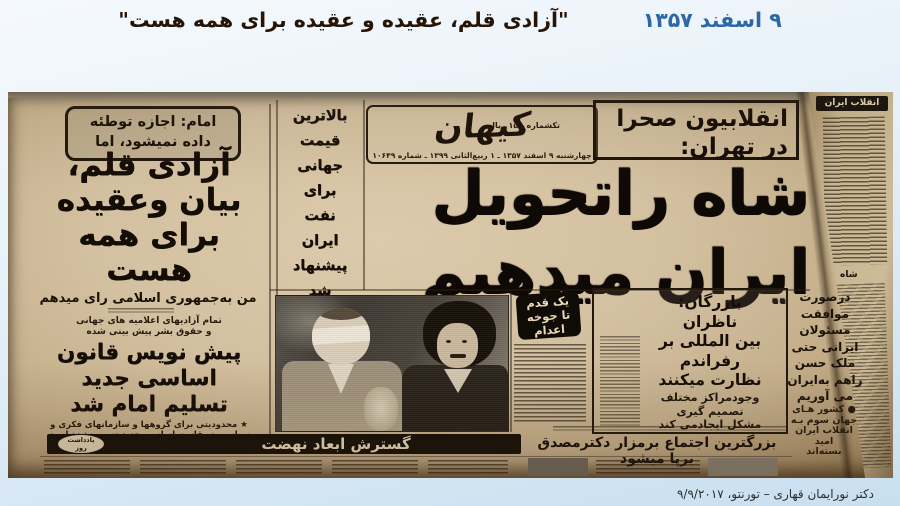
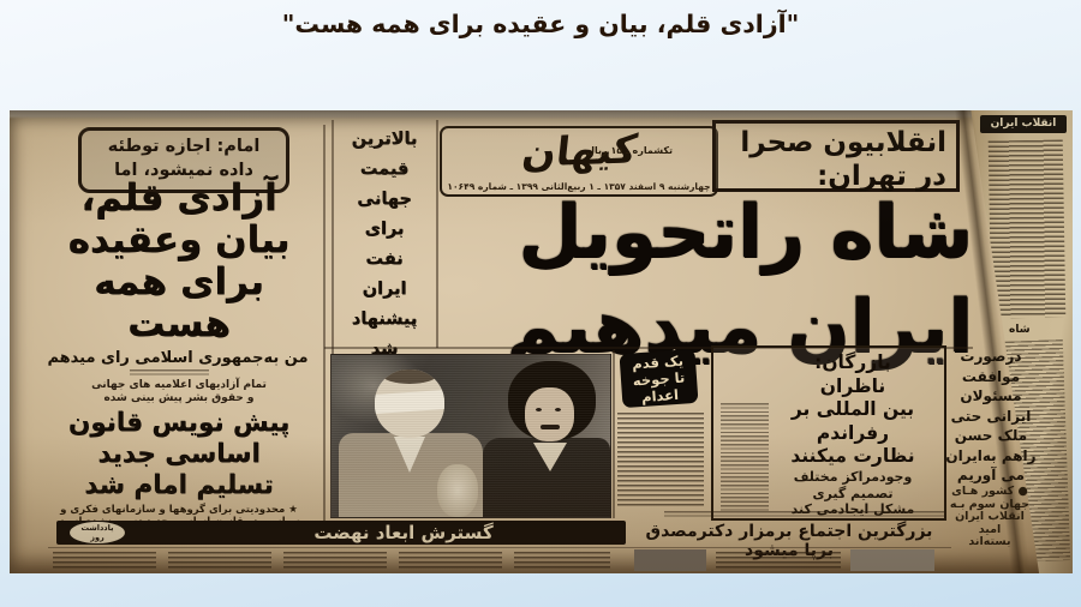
- ۹ اسفند ۱۳۵۷
- "آزادی قلم، عقیده و عقیده برای همه هست"
+ "آزادی قلم، بیان و عقیده برای همه هست"
- دکتر نورایمان قهاری – تورنتو، ۹/۹/۲۰۱۷
